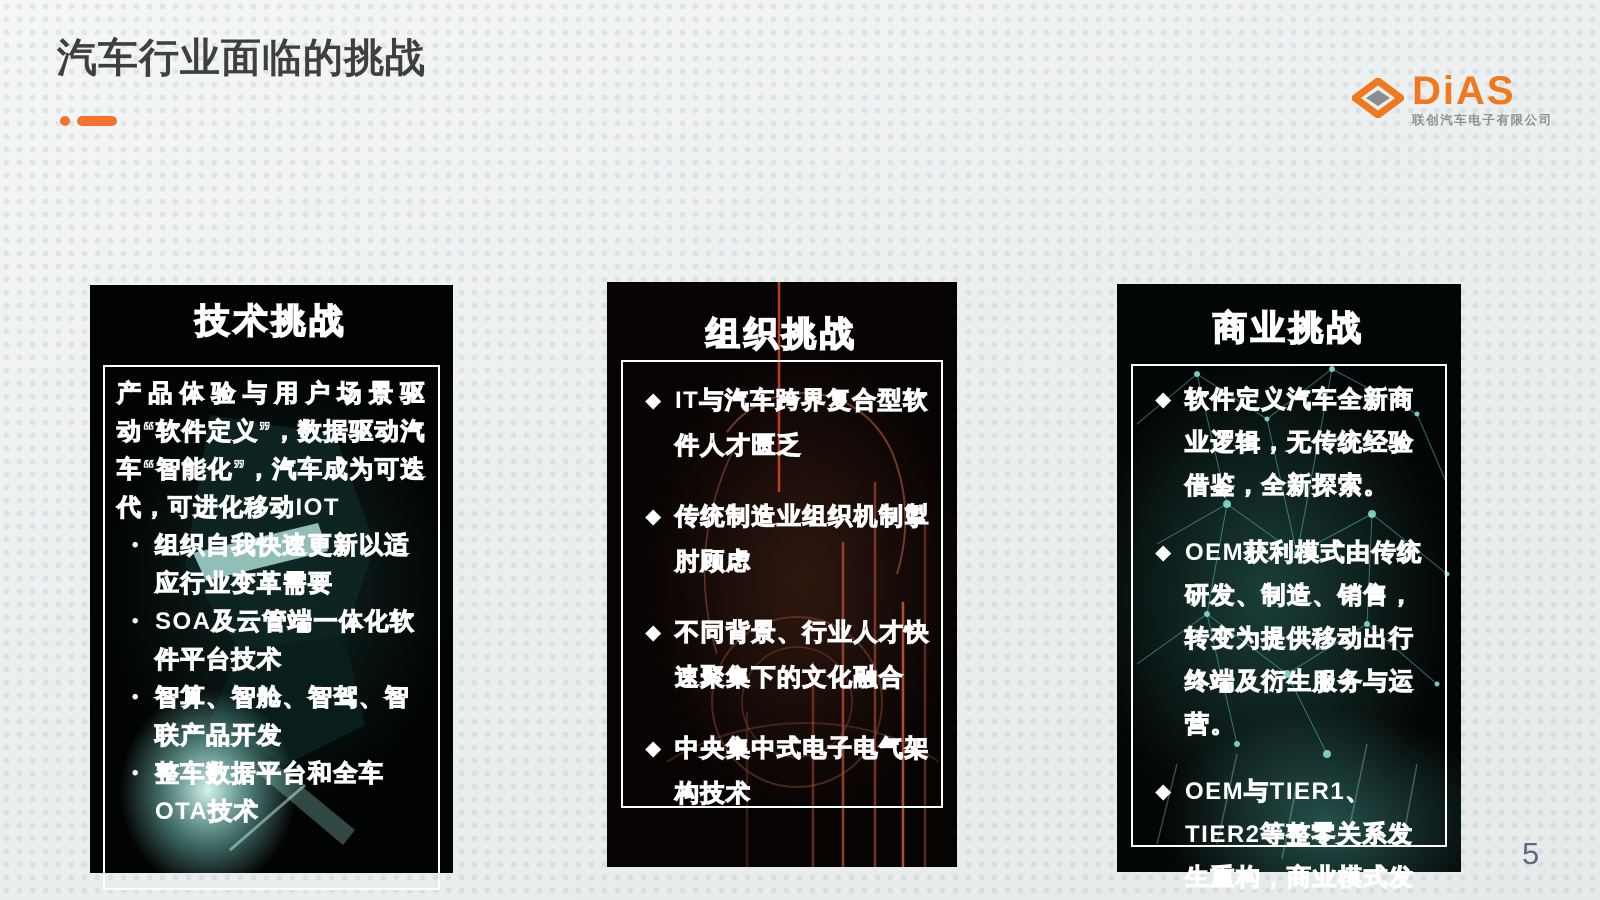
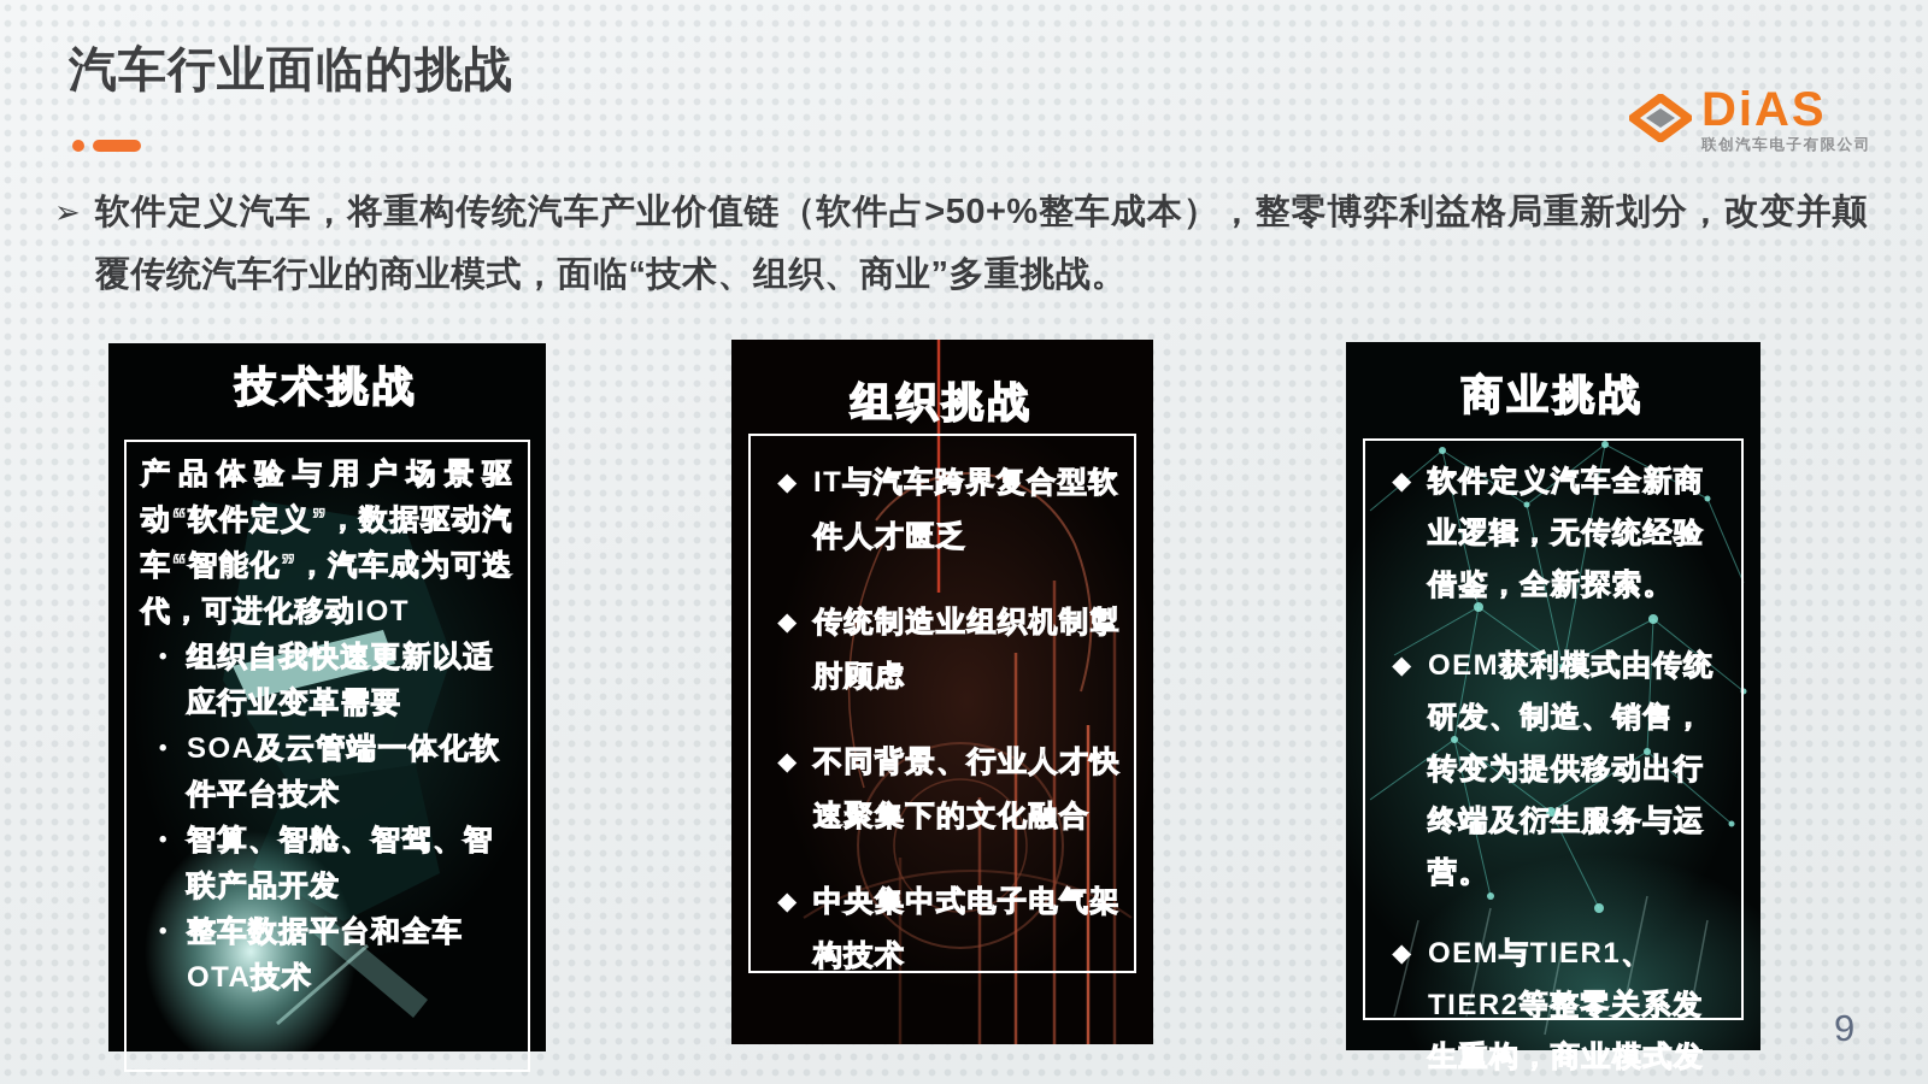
  汽车行业面临的挑战
  DiAS
  联创汽车电子有限公司
+ ➢
+ 软件定义汽车，将重构传统汽车产业价值链（软件占>50+%整车成本），整零博弈利益格局重新划分，改变并颠覆传统汽车行业的商业模式，面临“技术、组织、商业”多重挑战。
  技术挑战
  产品体验与用户场景驱动“软件定义”，数据驱动汽车“智能化”，汽车成为可迭代，可进化移动IOT
  •
  组织自我快速更新以适应行业变革需要
  •
  SOA及云管端一体化软件平台技术
  •
  智算、智舱、智驾、智联产品开发
  •
  整车数据平台和全车OTA技术
  组织挑战
  ◆
  IT与汽车跨界复合型软件人才匮乏
  ◆
  传统制造业组织机制掣肘顾虑
  ◆
  不同背景、行业人才快速聚集下的文化融合
  ◆
  中央集中式电子电气架构技术
  商业挑战
  ◆
  软件定义汽车全新商业逻辑，无传统经验借鉴，全新探索。
  ◆
  OEM获利模式由传统研发、制造、销售，转变为提供移动出行终端及衍生服务与运营。
  ◆
  OEM与TIER1、TIER2等整零关系发生重构，商业模式发
- 5
+ 9
